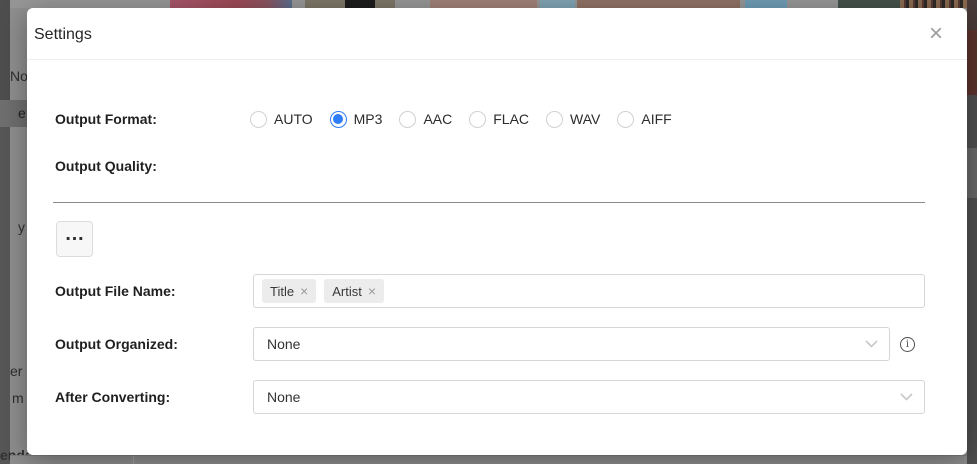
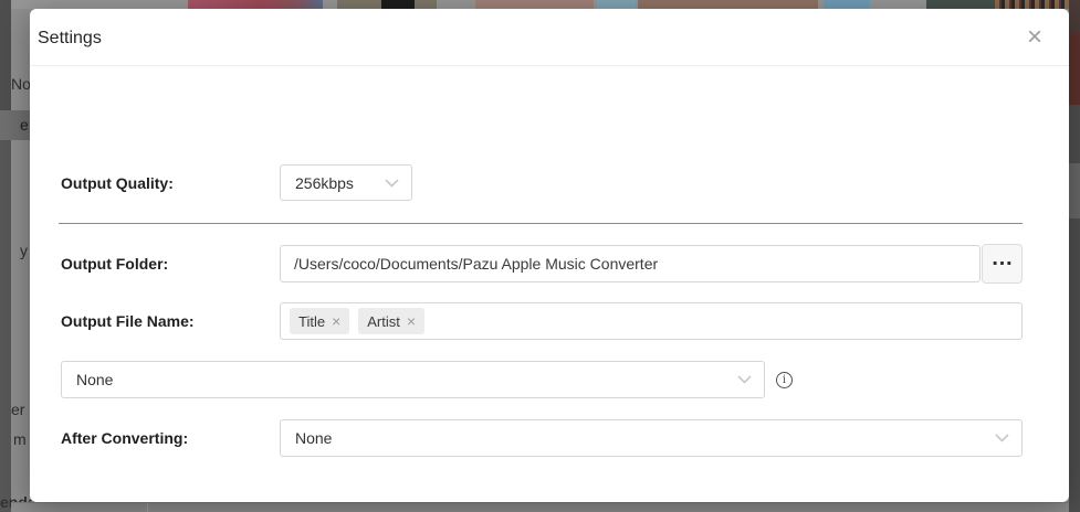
  No
  e
  y
  er
  m
  Settings
  ×
- Output Format:
- AUTO
- MP3
- AAC
- FLAC
- WAV
- AIFF
  Output Quality:
+ 256kbps
+ Output Folder:
+ /Users/coco/Documents/Pazu Apple Music Converter
  …
  Output File Name:
  Title
  ×
  Artist
  ×
- Output Organized:
  None
  i
  After Converting:
  None
